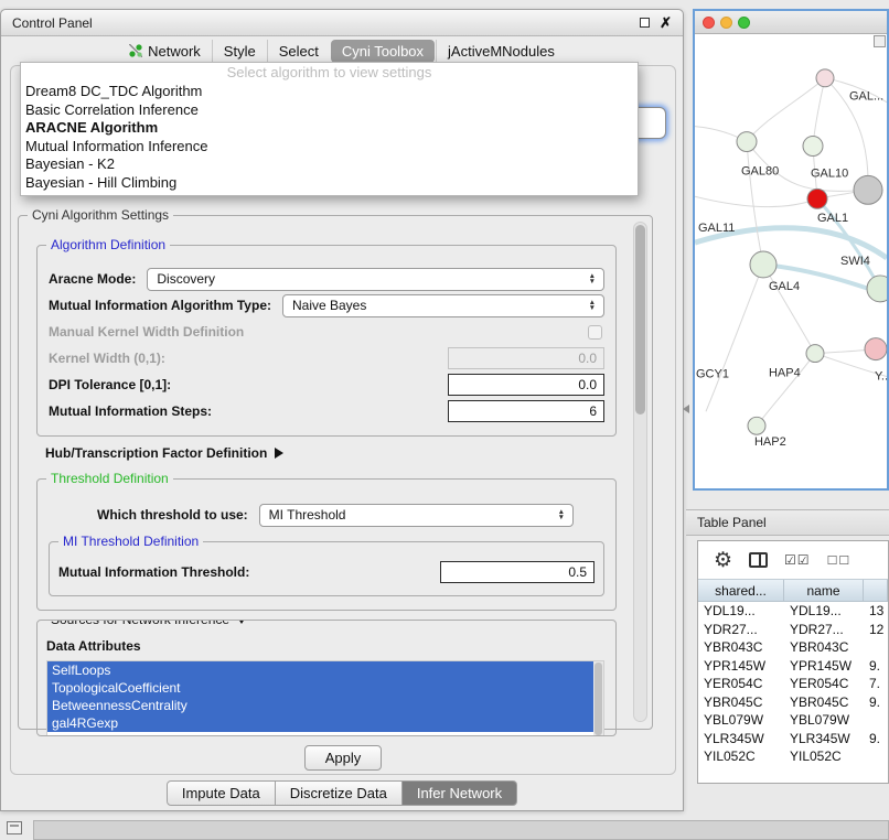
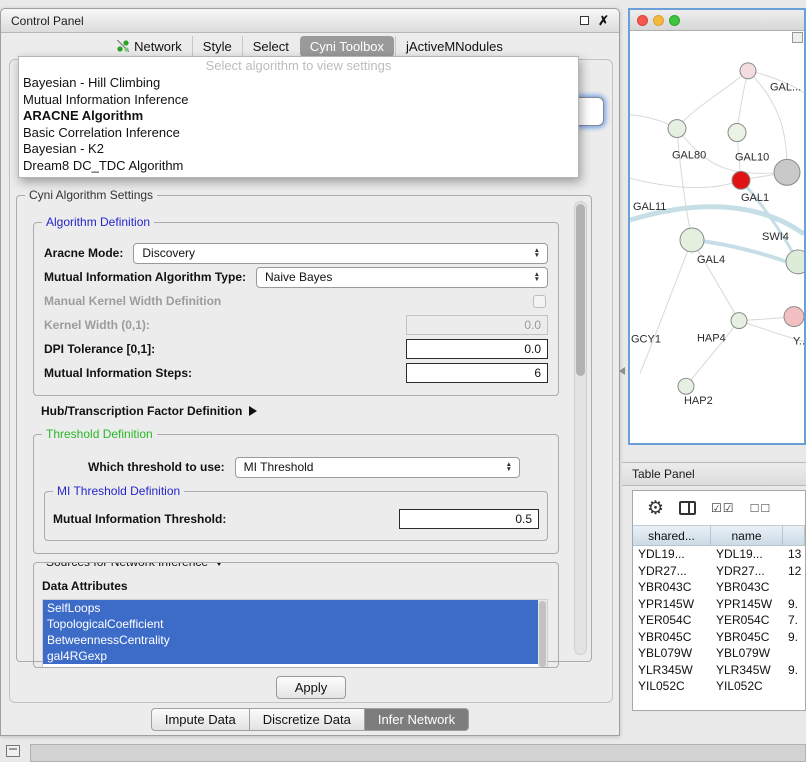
  Control Panel
  ✗
  Network
  Style
  Select
  Cyni Toolbox
  jActiveMNodules
  Cyni Algorithm Settings
  Algorithm Definition
  Aracne Mode:
  Discovery
  Mutual Information Algorithm Type:
  Naive Bayes
  Manual Kernel Width Definition
  Kernel Width (0,1):
  0.0
  DPI Tolerance [0,1]:
  0.0
  Mutual Information Steps:
  6
  Hub/Transcription Factor Definition
  Threshold Definition
  Which threshold to use:
  MI Threshold
  MI Threshold Definition
  Mutual Information Threshold:
  0.5
  Data Attributes
  SelfLoops
  TopologicalCoefficient
  BetweennessCentrality
  gal4RGexp
  Apply
  Impute Data
  Discretize Data
  Infer Network
  Select algorithm to view settings
- Dream8 DC_TDC Algorithm
+ Bayesian - Hill Climbing
- Basic Correlation Inference
+ Mutual Information Inference
  ARACNE Algorithm
- Mutual Information Inference
+ Basic Correlation Inference
  Bayesian - K2
- Bayesian - Hill Climbing
+ Dream8 DC_TDC Algorithm
  GAL...
  GAL80
  GAL10
  GAL11
  GAL1
  SWI4
  GAL4
  GCY1
  HAP4
  Y..
  HAP2
  Table Panel
  shared...
  name
  YDL19...
  YDL19...
  13
  YDR27...
  YDR27...
  12
  YBR043C
  YBR043C
  YPR145W
  YPR145W
  9.
  YER054C
  YER054C
  7.
  YBR045C
  YBR045C
  9.
  YBL079W
  YBL079W
  YLR345W
  YLR345W
  9.
  YIL052C
  YIL052C
